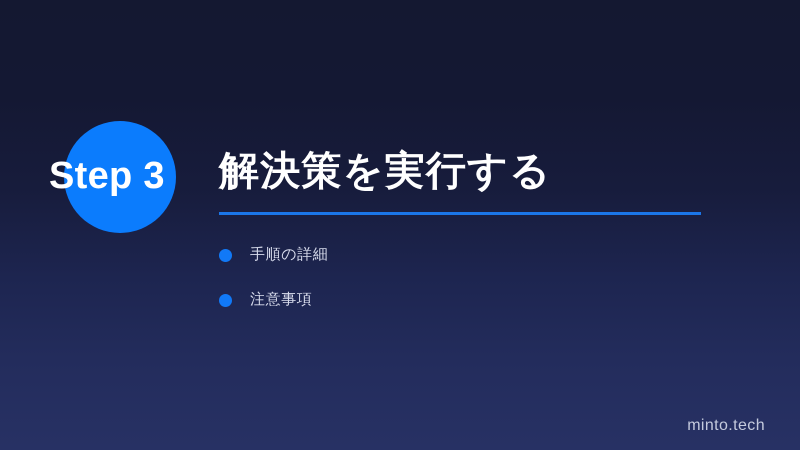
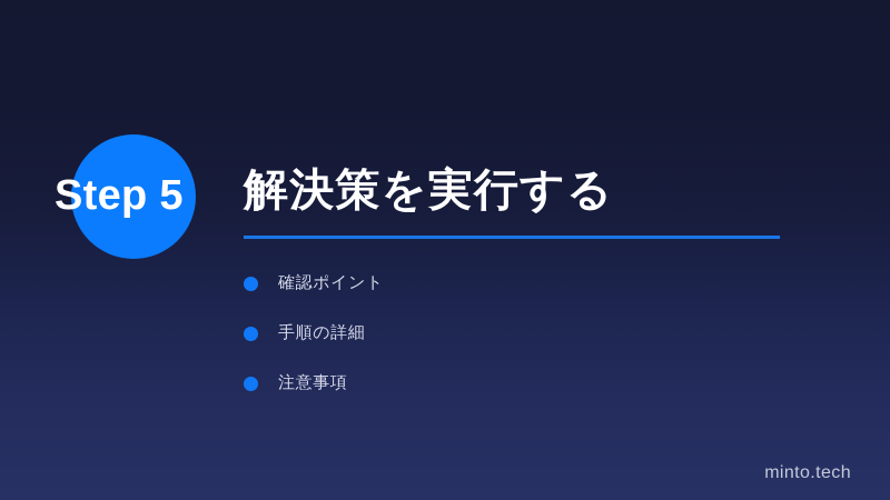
- Step 3
+ Step 5
  解決策を実行する
+ 確認ポイント
  手順の詳細
  注意事項
  minto.tech
